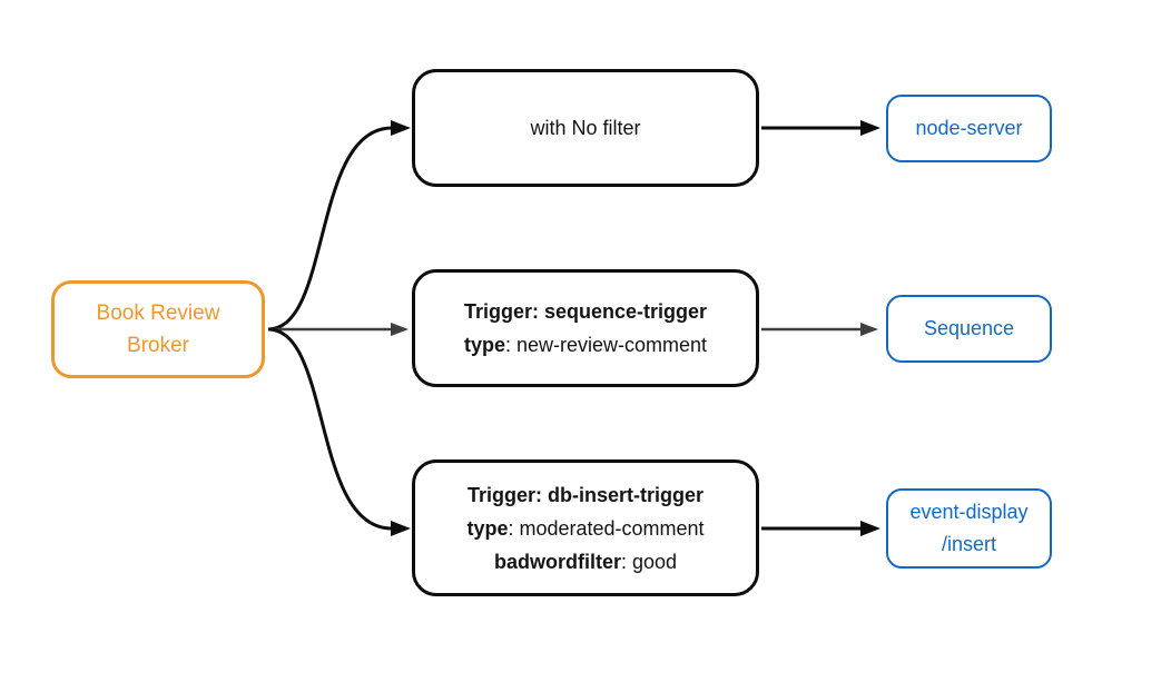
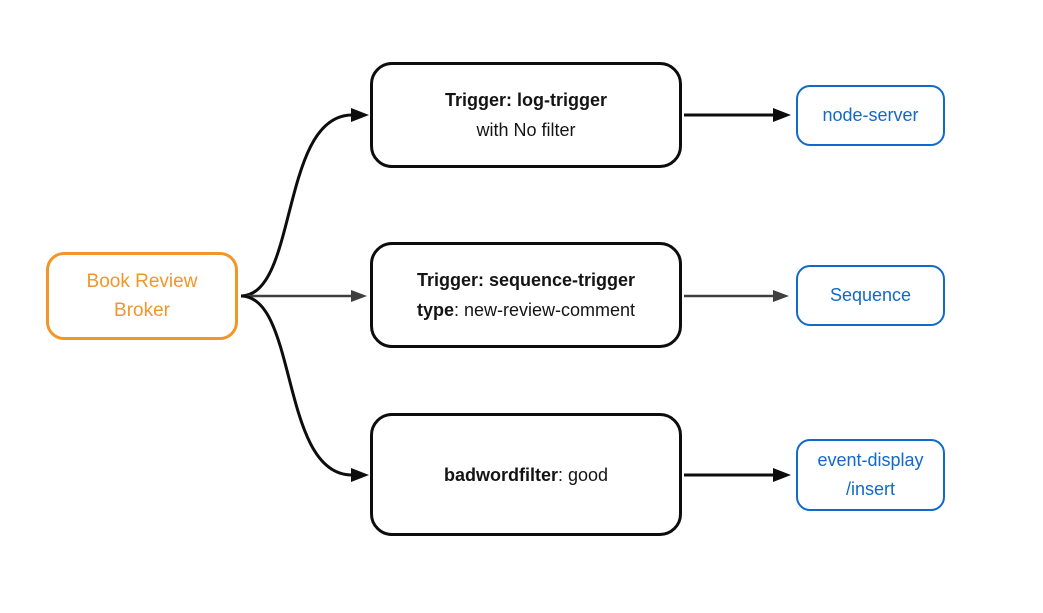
  Book Review
  Broker
+ Trigger: log-trigger
  with No filter
  Trigger: sequence-trigger
  type: new-review-comment
- Trigger: db-insert-trigger
- type: moderated-comment
  badwordfilter: good
  node-server
  Sequence
  event-display
  /insert
